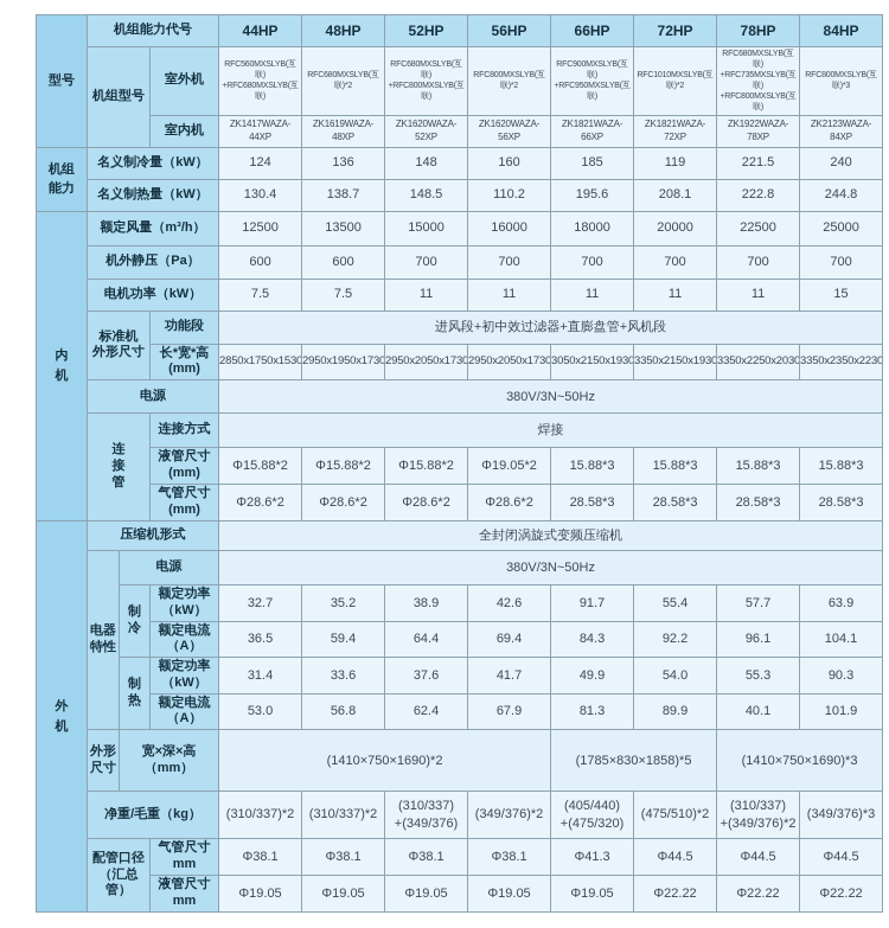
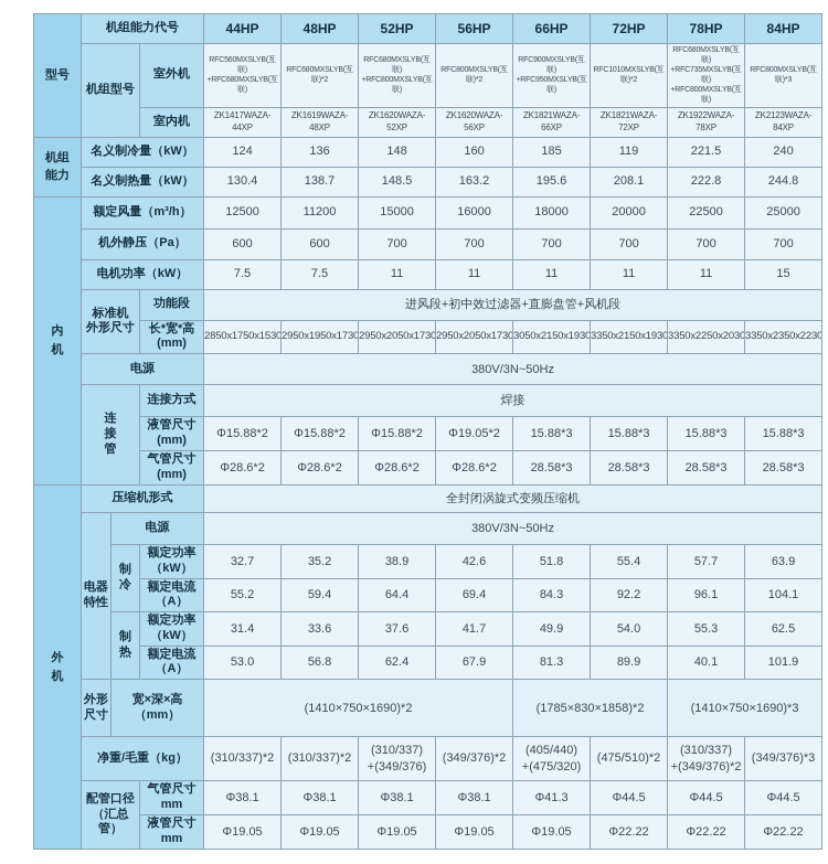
  型号	机组能力代号	44HP	48HP	52HP	56HP	66HP	72HP	78HP	84HP
  室内机	ZK1417WAZA-44XP	ZK1619WAZA-48XP	ZK1620WAZA-52XP	ZK1620WAZA-56XP	ZK1821WAZA-66XP	ZK1821WAZA-72XP	ZK1922WAZA-78XP	ZK2123WAZA-84XP
  机组 能力	名义制冷量（kW）	124	136	148	160	185	119	221.5	240
- 名义制热量（kW）	130.4	138.7	148.5	110.2	195.6	208.1	222.8	244.8
+ 名义制热量（kW）	130.4	138.7	148.5	163.2	195.6	208.1	222.8	244.8
- 内 机	额定风量（m³/h）	12500	13500	15000	16000	18000	20000	22500	25000
+ 内 机	额定风量（m³/h）	12500	11200	15000	16000	18000	20000	22500	25000
  机外静压（Pa）	600	600	700	700	700	700	700	700
  电机功率（kW）	7.5	7.5	11	11	11	11	11	15
  标准机 外形尺寸	功能段	进风段+初中效过滤器+直膨盘管+风机段
  长*宽*高(mm)	2850x1750x1530	2950x1950x1730	2950x2050x1730	2950x2050x1730	3050x2150x1930	3350x2150x1930	3350x2250x2030	3350x2350x2230
  电源	380V/3N~50Hz
  连 接 管	连接方式	焊接
  液管尺寸(mm)	Φ15.88*2	Φ15.88*2	Φ15.88*2	Φ19.05*2	15.88*3	15.88*3	15.88*3	15.88*3
  气管尺寸(mm)	Φ28.6*2	Φ28.6*2	Φ28.6*2	Φ28.6*2	28.58*3	28.58*3	28.58*3	28.58*3
  外 机	压缩机形式	全封闭涡旋式变频压缩机
  电器 特性	电源	380V/3N~50Hz
- 制冷	额定功率（kW）	32.7	35.2	38.9	42.6	91.7	55.4	57.7	63.9
+ 制冷	额定功率（kW）	32.7	35.2	38.9	42.6	51.8	55.4	57.7	63.9
- 额定电流（A）	36.5	59.4	64.4	69.4	84.3	92.2	96.1	104.1
+ 额定电流（A）	55.2	59.4	64.4	69.4	84.3	92.2	96.1	104.1
- 制热	额定功率（kW）	31.4	33.6	37.6	41.7	49.9	54.0	55.3	90.3
+ 制热	额定功率（kW）	31.4	33.6	37.6	41.7	49.9	54.0	55.3	62.5
  额定电流（A）	53.0	56.8	62.4	67.9	81.3	89.9	40.1	101.9
- 外形 尺寸	宽×深×高（mm）	(1410×750×1690)*2	(1785×830×1858)*5	(1410×750×1690)*3
+ 外形 尺寸	宽×深×高（mm）	(1410×750×1690)*2	(1785×830×1858)*2	(1410×750×1690)*3
  净重/毛重（kg）	(310/337)*2	(310/337)*2	(310/337) +(349/376)	(349/376)*2	(405/440) +(475/320)	(475/510)*2	(310/337) +(349/376)*2	(349/376)*3
  配管口径 （汇总管）	气管尺寸mm	Φ38.1	Φ38.1	Φ38.1	Φ38.1	Φ41.3	Φ44.5	Φ44.5	Φ44.5
  液管尺寸mm	Φ19.05	Φ19.05	Φ19.05	Φ19.05	Φ19.05	Φ22.22	Φ22.22	Φ22.22
